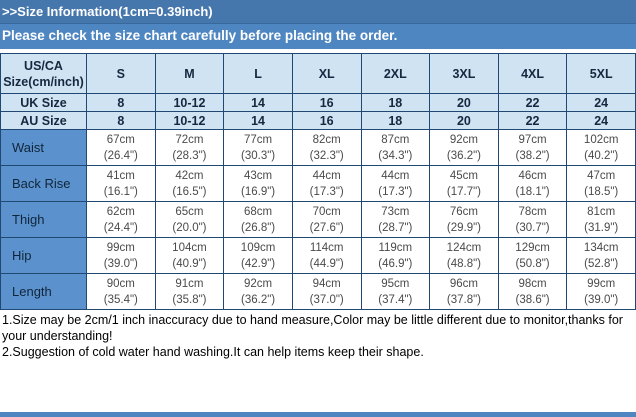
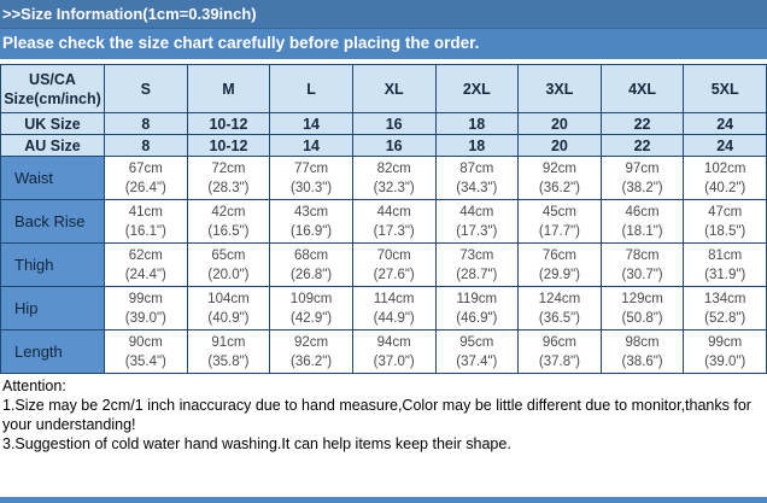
  >>Size Information(1cm=0.39inch)
  Please check the size chart carefully before placing the order.
  US/CASize(cm/inch)	S	M	L	XL	2XL	3XL	4XL	5XL
  UK Size	8	10-12	14	16	18	20	22	24
  AU Size	8	10-12	14	16	18	20	22	24
  Waist	67cm(26.4")	72cm(28.3")	77cm(30.3")	82cm(32.3")	87cm(34.3")	92cm(36.2")	97cm(38.2")	102cm(40.2")
  Back Rise	41cm(16.1")	42cm(16.5")	43cm(16.9")	44cm(17.3")	44cm(17.3")	45cm(17.7")	46cm(18.1")	47cm(18.5")
  Thigh	62cm(24.4")	65cm(20.0")	68cm(26.8")	70cm(27.6")	73cm(28.7")	76cm(29.9")	78cm(30.7")	81cm(31.9")
- Hip	99cm(39.0")	104cm(40.9")	109cm(42.9")	114cm(44.9")	119cm(46.9")	124cm(48.8")	129cm(50.8")	134cm(52.8")
+ Hip	99cm(39.0")	104cm(40.9")	109cm(42.9")	114cm(44.9")	119cm(46.9")	124cm(36.5")	129cm(50.8")	134cm(52.8")
  Length	90cm(35.4")	91cm(35.8")	92cm(36.2")	94cm(37.0")	95cm(37.4")	96cm(37.8")	98cm(38.6")	99cm(39.0")
+ Attention:
  1.Size may be 2cm/1 inch inaccuracy due to hand measure,Color may be little different due to monitor,thanks for your understanding!
- 2.Suggestion of cold water hand washing.It can help items keep their shape.
+ 3.Suggestion of cold water hand washing.It can help items keep their shape.
